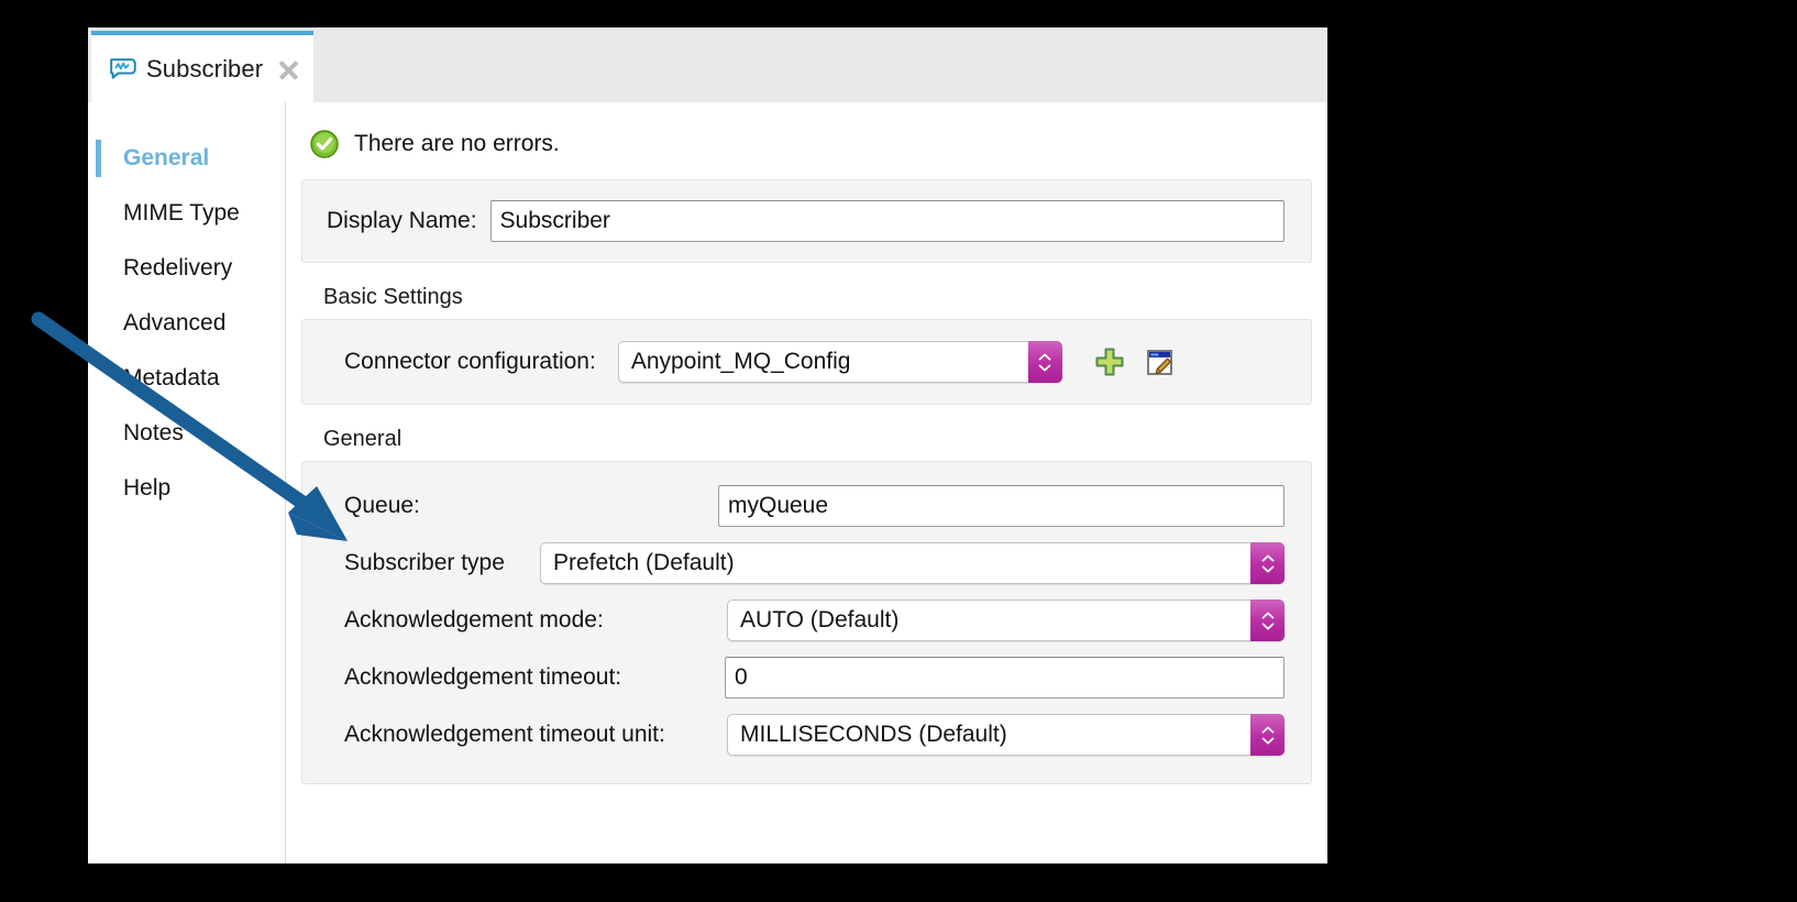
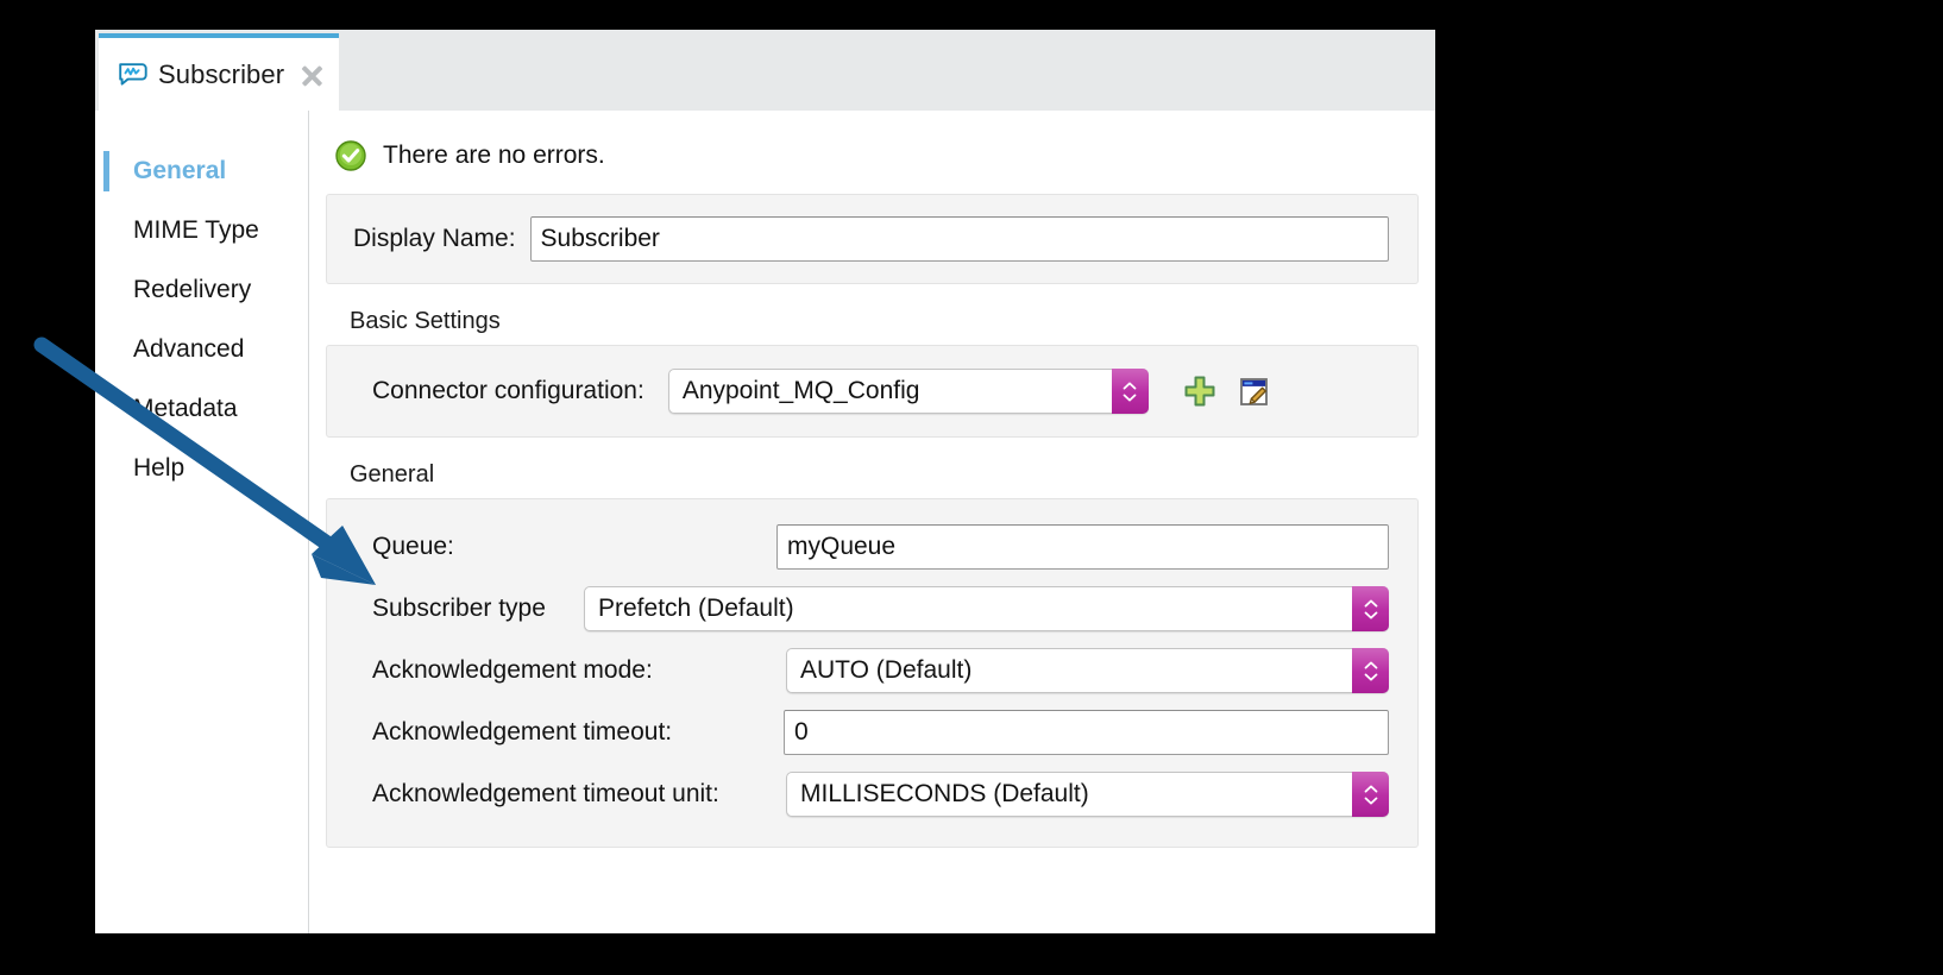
  Subscriber
  General
  MIME Type
  Redelivery
  Advanced
  etadata
- Notes
  Help
  There are no errors.
  Display Name:
  Subscriber
  Basic Settings
  Connector configuration:
  Anypoint_MQ_Config
  General
  Queue:
  myQueue
  Subscriber type
  Prefetch (Default)
  Acknowledgement mode:
  AUTO (Default)
  Acknowledgement timeout:
  0
  Acknowledgement timeout unit:
  MILLISECONDS (Default)
